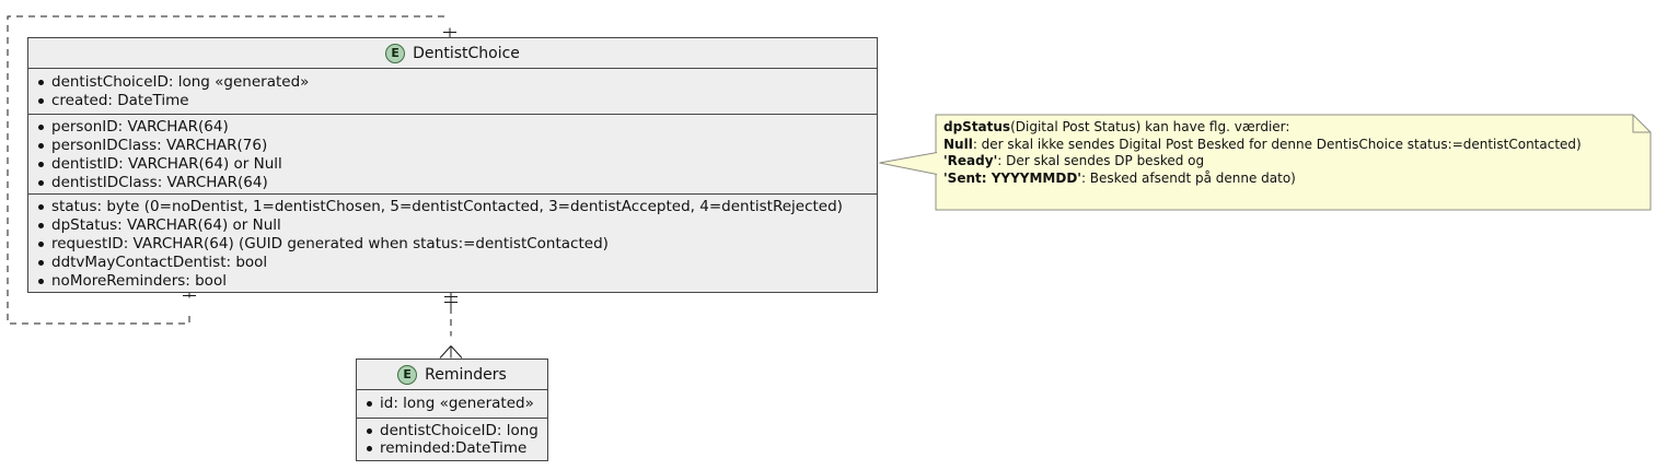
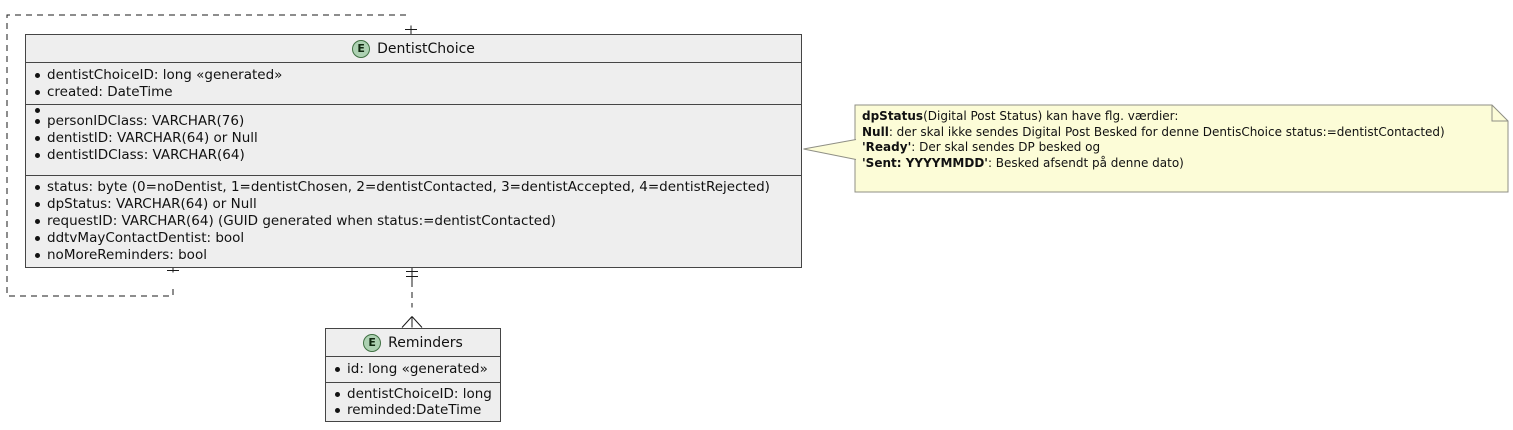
  E
  DentistChoice
  dentistChoiceID: long «generated»
  created: DateTime
- personID: VARCHAR(64)
  personIDClass: VARCHAR(76)
  dentistID: VARCHAR(64) or Null
  dentistIDClass: VARCHAR(64)
- status: byte (0=noDentist, 1=dentistChosen, 5=dentistContacted, 3=dentistAccepted, 4=dentistRejected)
+ status: byte (0=noDentist, 1=dentistChosen, 2=dentistContacted, 3=dentistAccepted, 4=dentistRejected)
  dpStatus: VARCHAR(64) or Null
  requestID: VARCHAR(64) (GUID generated when status:=dentistContacted)
  ddtvMayContactDentist: bool
  noMoreReminders: bool
  E
  Reminders
  id: long «generated»
  dentistChoiceID: long
  reminded:DateTime
  dpStatus(Digital Post Status) kan have flg. værdier:
  Null: der skal ikke sendes Digital Post Besked for denne DentisChoice status:=dentistContacted)
  'Ready': Der skal sendes DP besked og
  'Sent: YYYYMMDD': Besked afsendt på denne dato)
